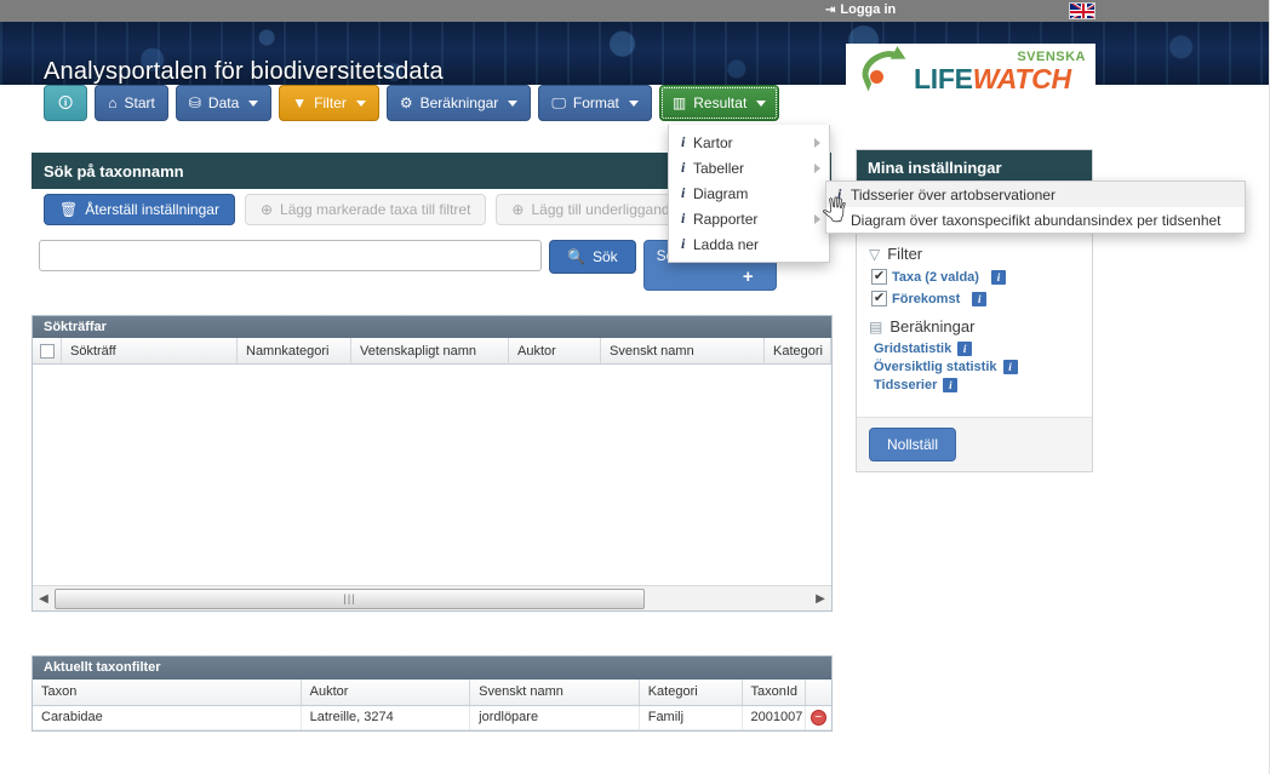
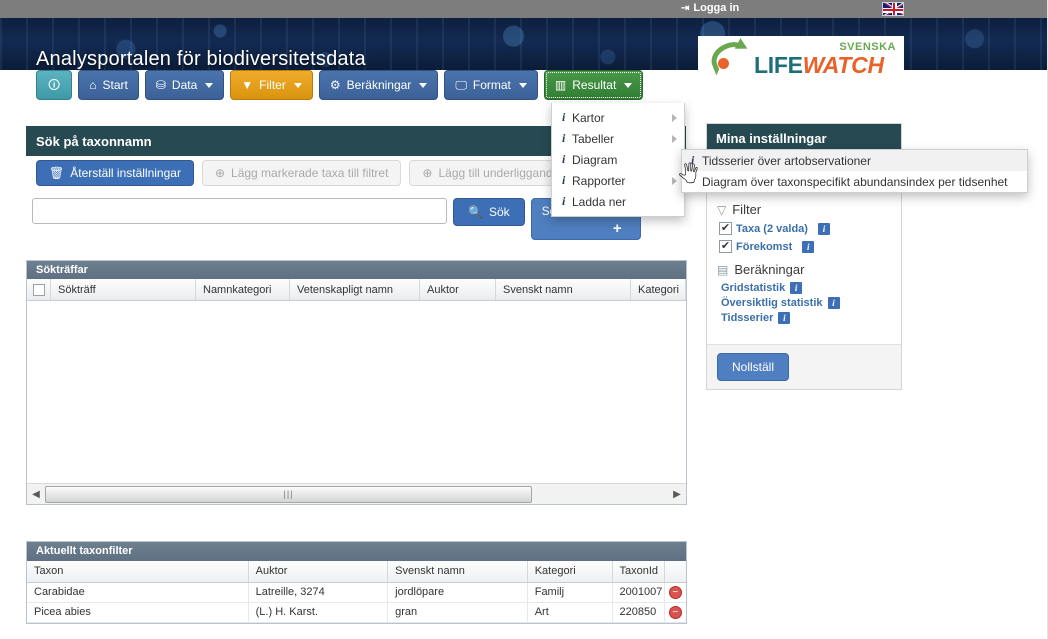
  ⇥
  Logga in
  Analysportalen för biodiversitetsdata
  SVENSKA
  LIFEWATCH
  🛈
  ⌂
  Start
  ⛁
  Data
  ▼
  Filter
  ⚙
  Beräkningar
  🖵
  Format
  ▥
  Resultat
  Sök på taxonnamn
  🗑
  Återställ inställningar
  ⊕
  Lägg markerade taxa till filtret
  ⊕
  Lägg till underliggand
  🔍
  Sök
  +
  Sökträffar
  Sökträff
  Namnkategori
  Vetenskapligt namn
  Auktor
  Svenskt namn
  Kategori
  ◀
  |||
  ▶
  Aktuellt taxonfilter
  Taxon	Auktor	Svenskt namn	Kategori	TaxonId
  Carabidae	Latreille, 3274	jordlöpare	Familj	2001007	−
+ Picea abies	(L.) H. Karst.	gran	Art	220850	−
  Mina inställningar
  ▽
  Filter
  ✔
  Taxa (2 valda)
  i
  ✔
  Förekomst
  i
  ▤
  Beräkningar
  Gridstatistik
  i
  Översiktlig statistik
  i
  Tidsserier
  i
  Nollställ
  i
  Kartor
  i
  Tabeller
  i
  Diagram
  i
  Rapporter
  i
  Ladda ner
  i
  Tidsserier över artobservationer
  Diagram över taxonspecifikt abundansindex per tidsenhet
  🖑
